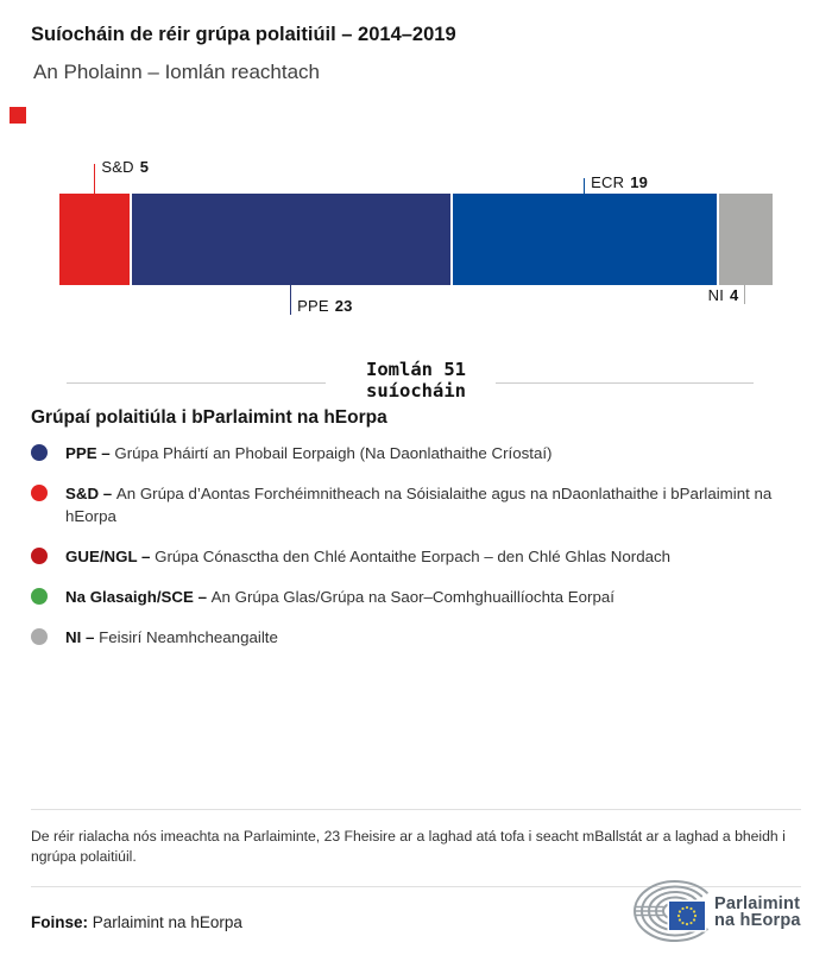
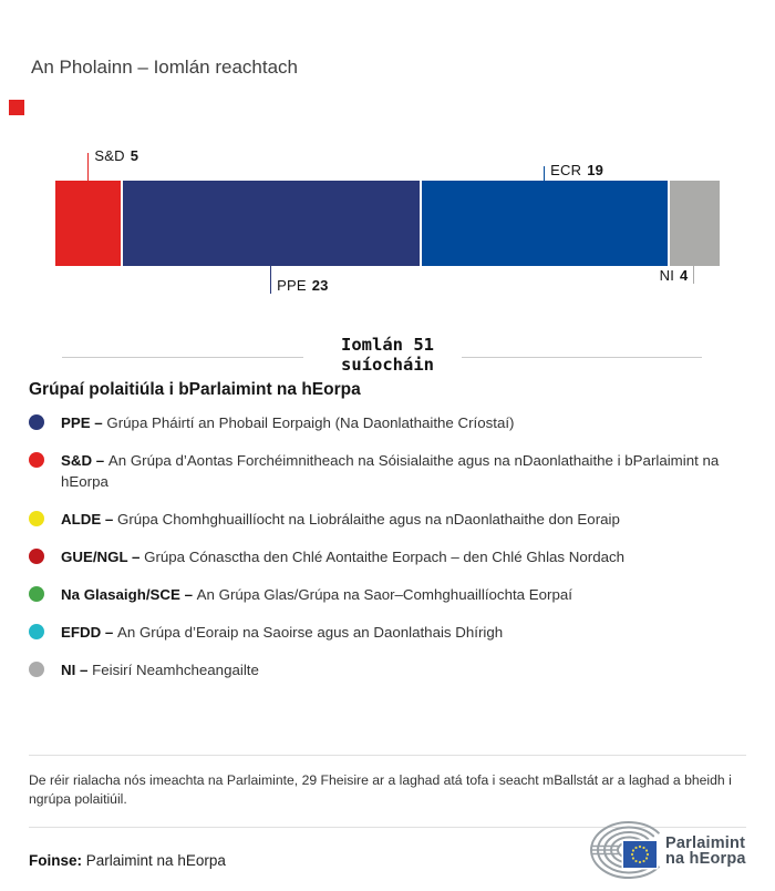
- Suíocháin de réir grúpa polaitiúil – 2014–2019
  An Pholainn – Iomlán reachtach
  S&D 5
  PPE 23
  ECR 19
  NI 4
  Iomlán 51
  suíocháin
  Grúpaí polaitiúla i bParlaimint na hEorpa
  PPE – Grúpa Pháirtí an Phobail Eorpaigh (Na Daonlathaithe Críostaí)
  S&D – An Grúpa d’Aontas Forchéimnitheach na Sóisialaithe agus na nDaonlathaithe i bParlaimint na hEorpa
+ ALDE – Grúpa Chomhghuaillíocht na Liobrálaithe agus na nDaonlathaithe don Eoraip
  GUE/NGL – Grúpa Cónasctha den Chlé Aontaithe Eorpach – den Chlé Ghlas Nordach
  Na Glasaigh/SCE – An Grúpa Glas/Grúpa na Saor–Comhghuaillíochta Eorpaí
+ EFDD – An Grúpa d’Eoraip na Saoirse agus an Daonlathais Dhírigh
  NI – Feisirí Neamhcheangailte
- De réir rialacha nós imeachta na Parlaiminte, 23 Fheisire ar a laghad atá tofa i seacht mBallstát ar a laghad a bheidh i ngrúpa polaitiúil.
+ De réir rialacha nós imeachta na Parlaiminte, 29 Fheisire ar a laghad atá tofa i seacht mBallstát ar a laghad a bheidh i ngrúpa polaitiúil.
  Foinse: Parlaimint na hEorpa
  Parlaimint
  na hEorpa
